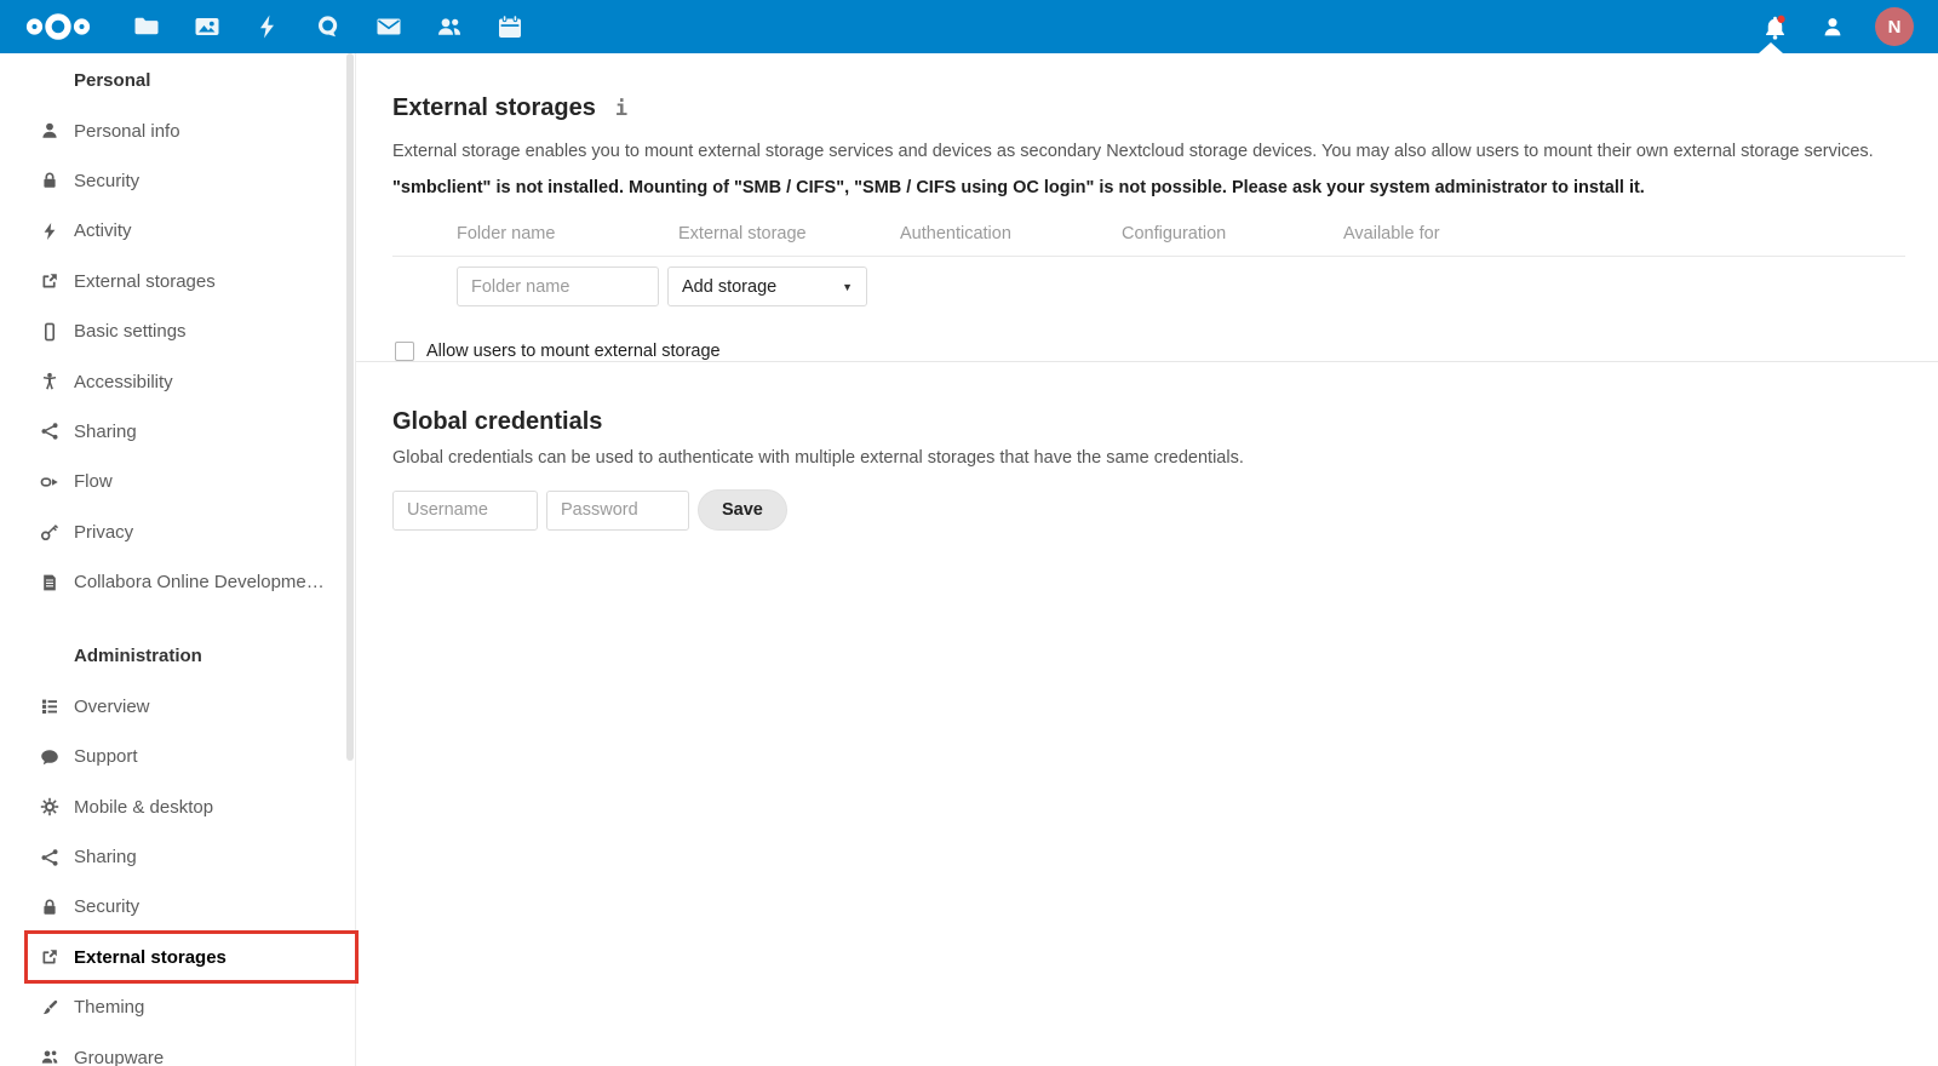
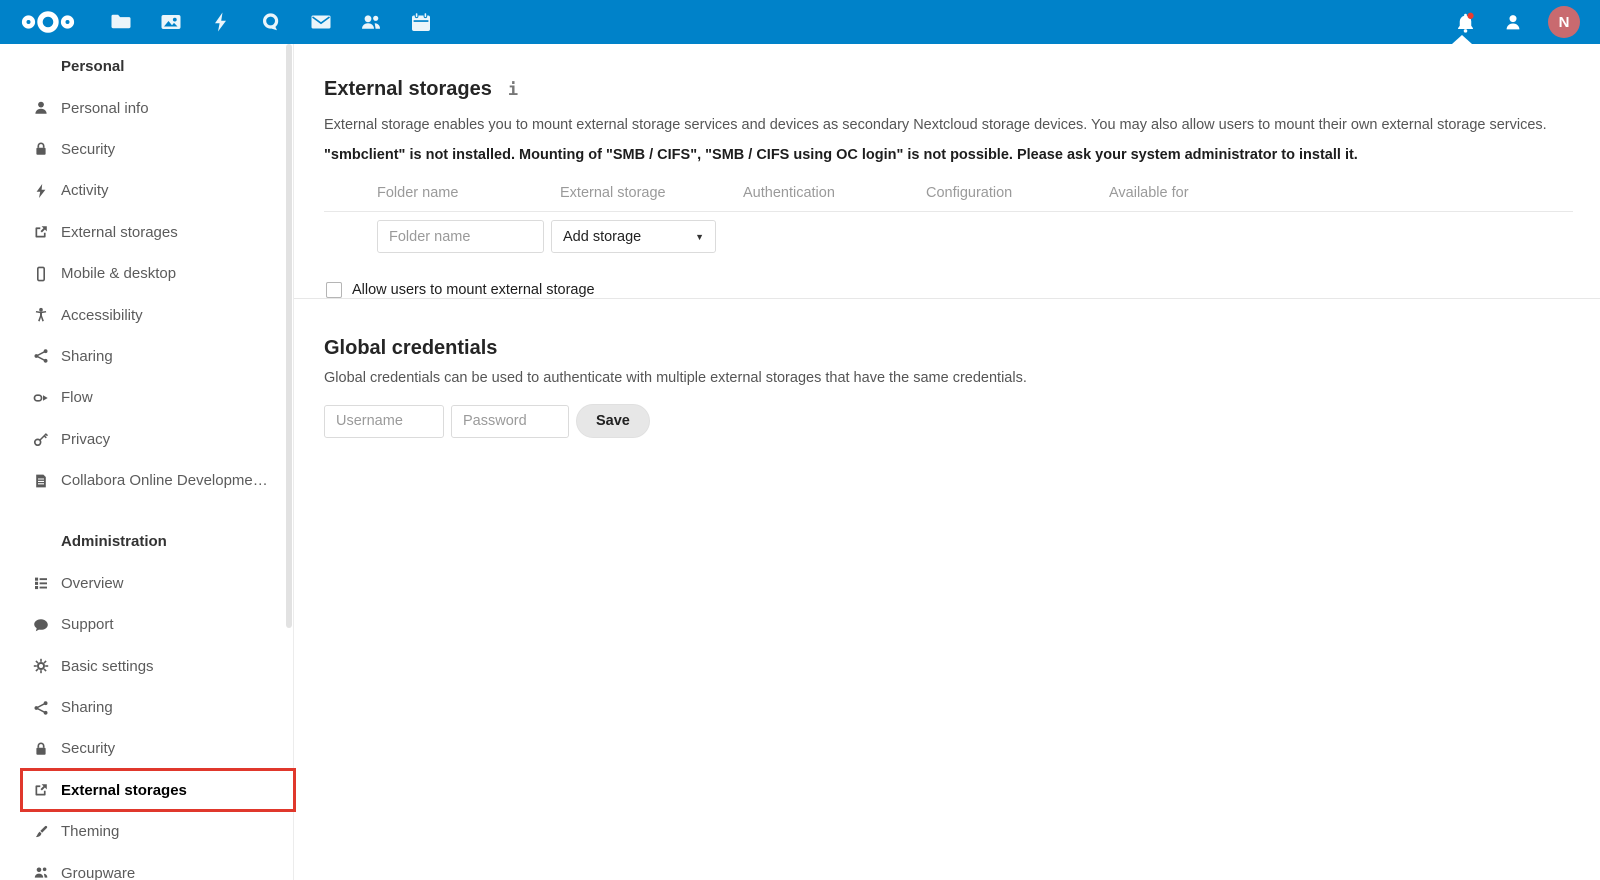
  N
  Personal
  Personal info
  Security
  Activity
  External storages
- Basic settings
+ Mobile & desktop
  Accessibility
  Sharing
  Flow
  Privacy
  Collabora Online Development E
  Administration
  Overview
  Support
- Mobile & desktop
+ Basic settings
  Sharing
  Security
  External storages
  Theming
  Groupware
  External storages
  i
  External storage enables you to mount external storage services and devices as secondary Nextcloud storage devices. You may also allow users to mount their own external storage services.
  "smbclient" is not installed. Mounting of "SMB / CIFS", "SMB / CIFS using OC login" is not possible. Please ask your system administrator to install it.
  Folder name
  External storage
  Authentication
  Configuration
  Available for
  Folder name
  Add storage
  ▼
  Allow users to mount external storage
  Global credentials
  Global credentials can be used to authenticate with multiple external storages that have the same credentials.
  Username
  Password
  Save
